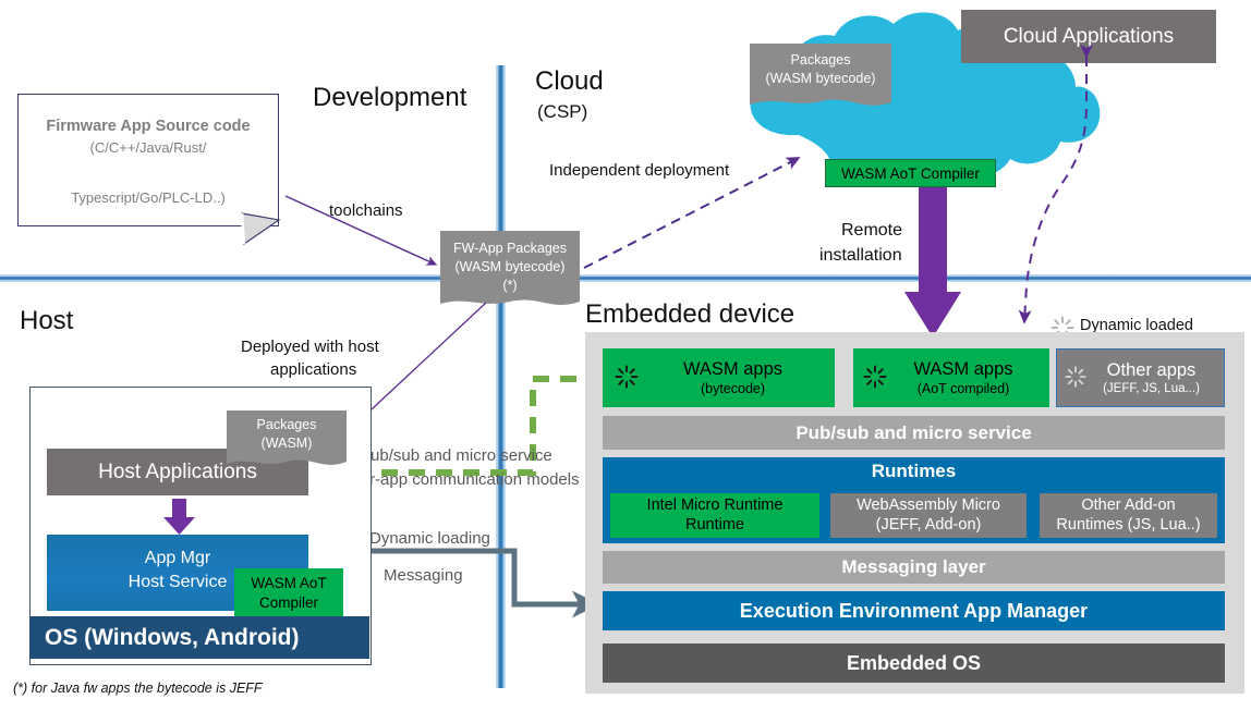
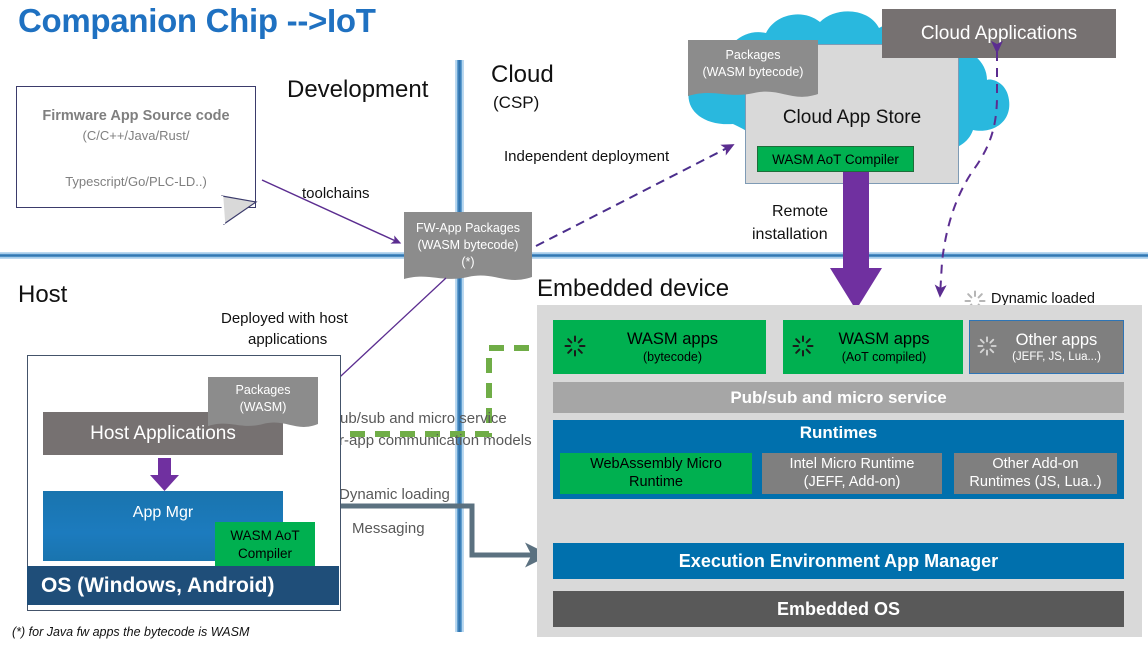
+ Companion Chip -->IoT
  Development
  Cloud
  (CSP)
  Host
  Embedded device
  Firmware App Source code
  (C/C++/Java/Rust/
  Typescript/Go/PLC-LD..)
+ Cloud App Store
  WASM AoT Compiler
  Cloud Applications
  Packages
  (WASM bytecode)
  FW-App Packages
  (WASM bytecode)
  (*)
  toolchains
  Independent deployment
  Remote
  installation
  Deployed with host
  applications
  ub/sub and micro service
  r-app communication models
  Dynamic loading
  Messaging
  Dynamic loaded
  WASM apps
  (bytecode)
  WASM apps
  (AoT compiled)
  Other apps
  (JEFF, JS, Lua...)
  Pub/sub and micro service
  Runtimes
- Intel Micro Runtime
+ WebAssembly Micro
  Runtime
- WebAssembly Micro
+ Intel Micro Runtime
  (JEFF, Add-on)
  Other Add-on
  Runtimes (JS, Lua..)
- Messaging layer
  Execution Environment App Manager
  Embedded OS
  Host Applications
  Packages
  (WASM)
  App Mgr
- Host Service
  WASM AoT
  Compiler
  OS (Windows, Android)
- (*) for Java fw apps the bytecode is JEFF
+ (*) for Java fw apps the bytecode is WASM
